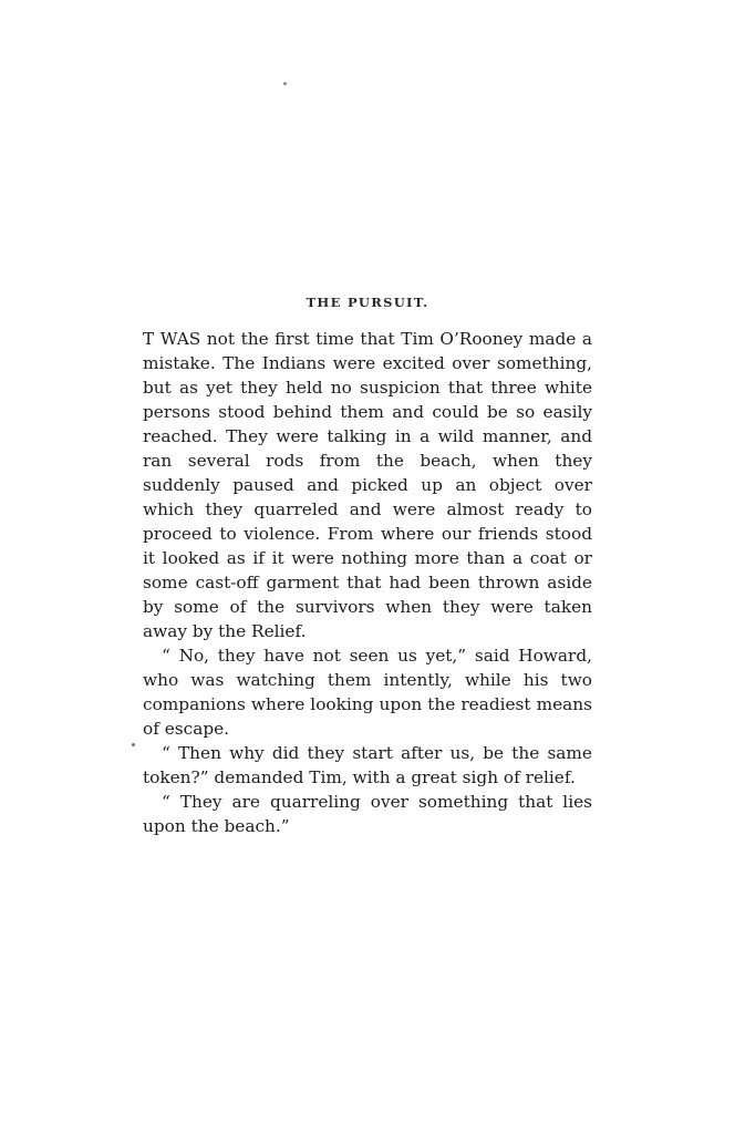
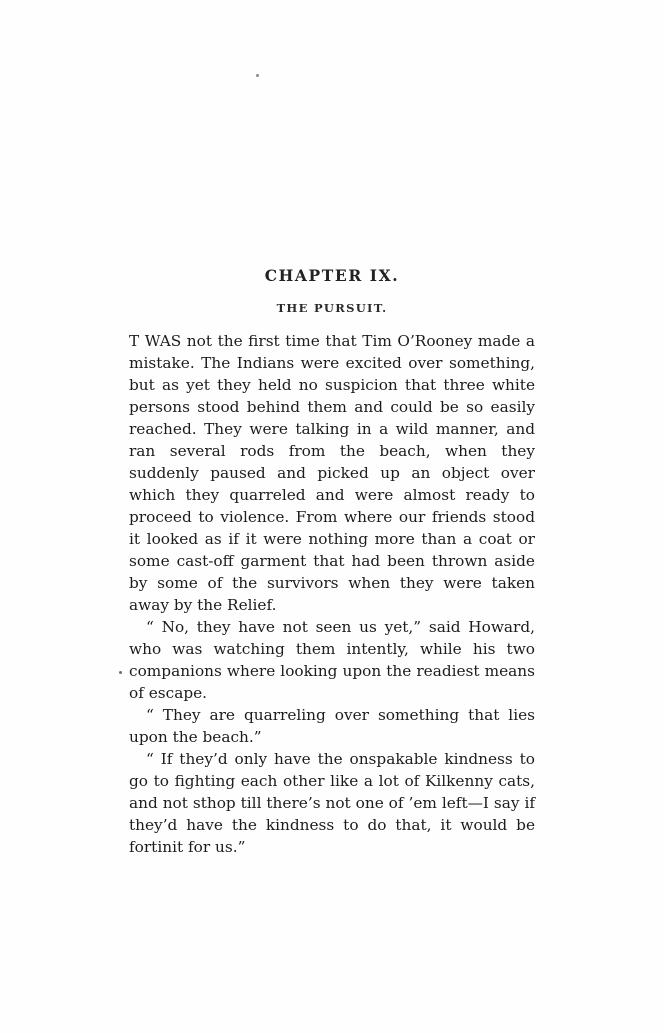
+ CHAPTER IX.
  THE PURSUIT.
  T WAS not the first time that Tim O’Rooney made a mistake. The Indians were excited over something, but as yet they held no suspicion that three white persons stood behind them and could be so easily reached. They were talking in a wild manner, and ran several rods from the beach, when they suddenly paused and picked up an object over which they quarreled and were almost ready to proceed to violence. From where our friends stood it looked as if it were nothing more than a coat or some cast-off garment that had been thrown aside by some of the survivors when they were taken away by the Relief.
  “ No, they have not seen us yet,” said Howard, who was watching them intently, while his two companions where looking upon the readiest means of escape.
- “ Then why did they start after us, be the same token?” demanded Tim, with a great sigh of relief.
  “ They are quarreling over something that lies upon the beach.”
+ “ If they’d only have the onspakable kindness to go to fighting each other like a lot of Kilkenny cats, and not sthop till there’s not one of ’em left—I say if they’d have the kindness to do that, it would be fortinit for us.”
